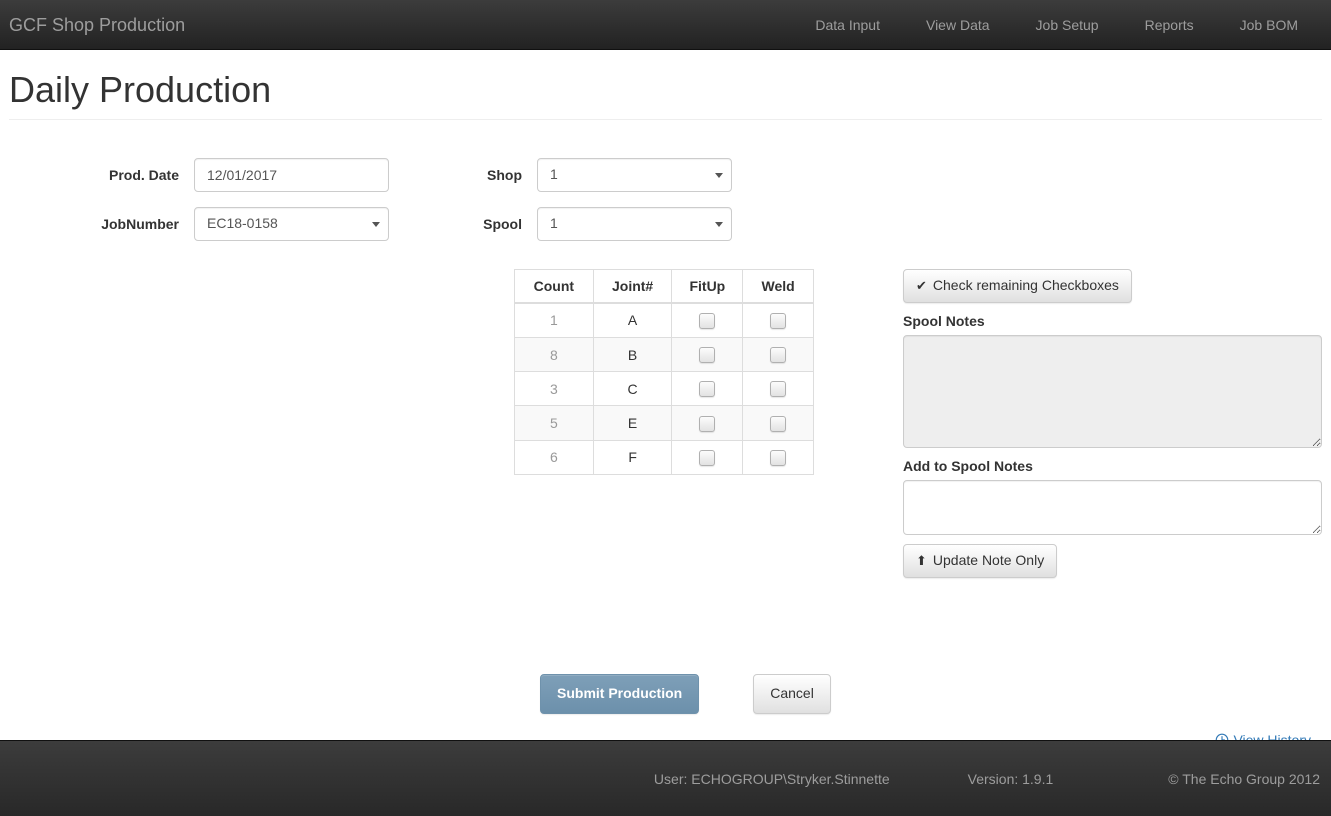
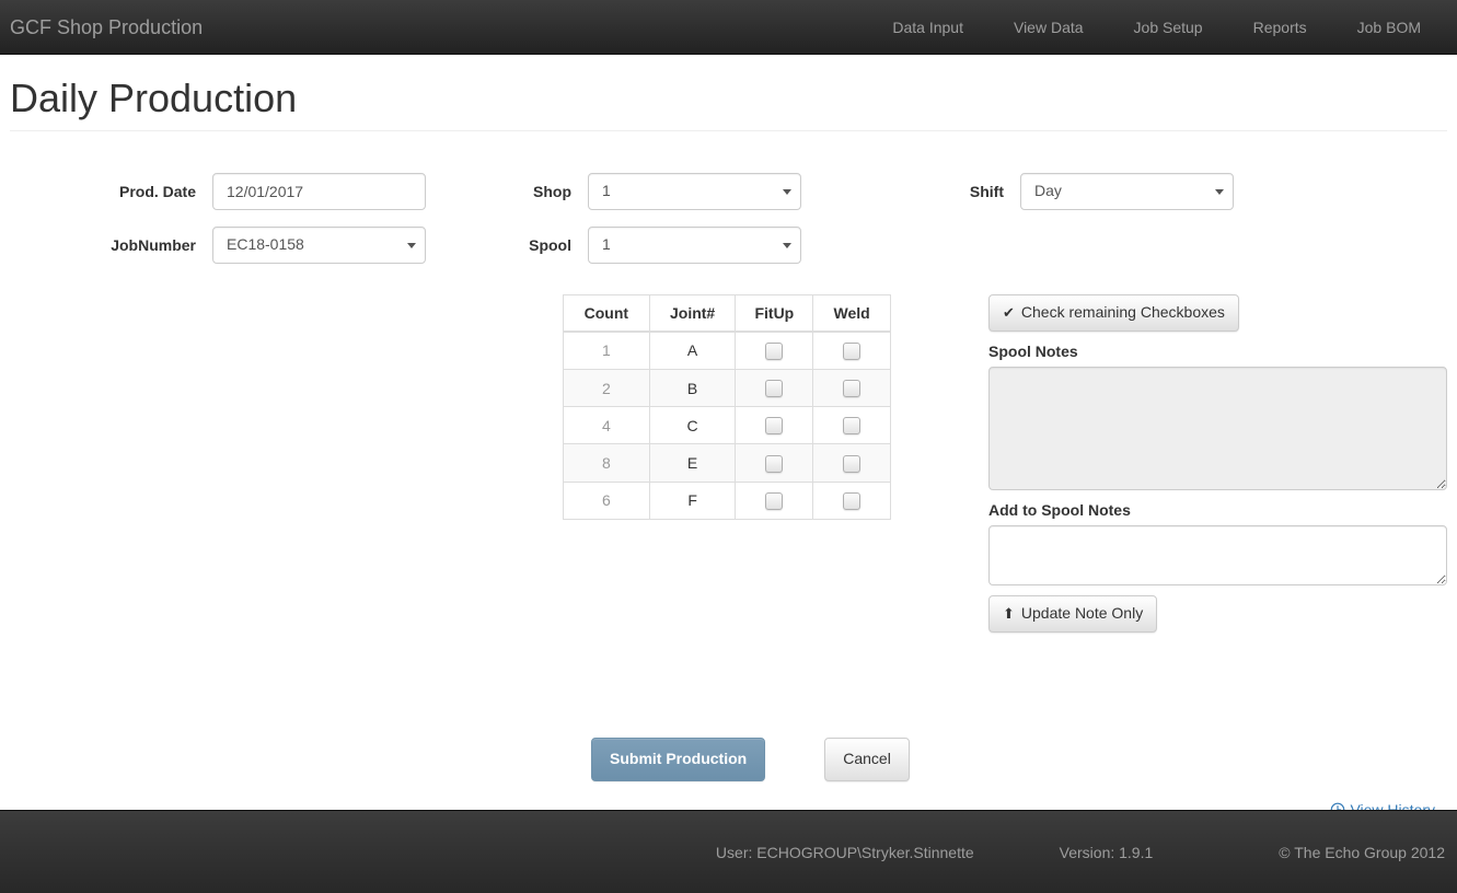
  GCF Shop Production
  Data Input
  View Data
  Job Setup
  Reports
  Job BOM
  Daily Production
  Prod. Date
  12/01/2017
  Shop
  1
+ Shift
+ Day
  JobNumber
  EC18-0158
  Spool
  1
  Count	Joint#	FitUp	Weld
  1	A
- 8	B
+ 2	B
- 3	C
+ 4	C
- 5	E
+ 8	E
  6	F
  ✔
  Check remaining Checkboxes
  Spool Notes
  Add to Spool Notes
  ⬆
  Update Note Only
  Submit Production
  Cancel
  User: ECHOGROUP\Stryker.Stinnette
  Version: 1.9.1
  © The Echo Group 2012
